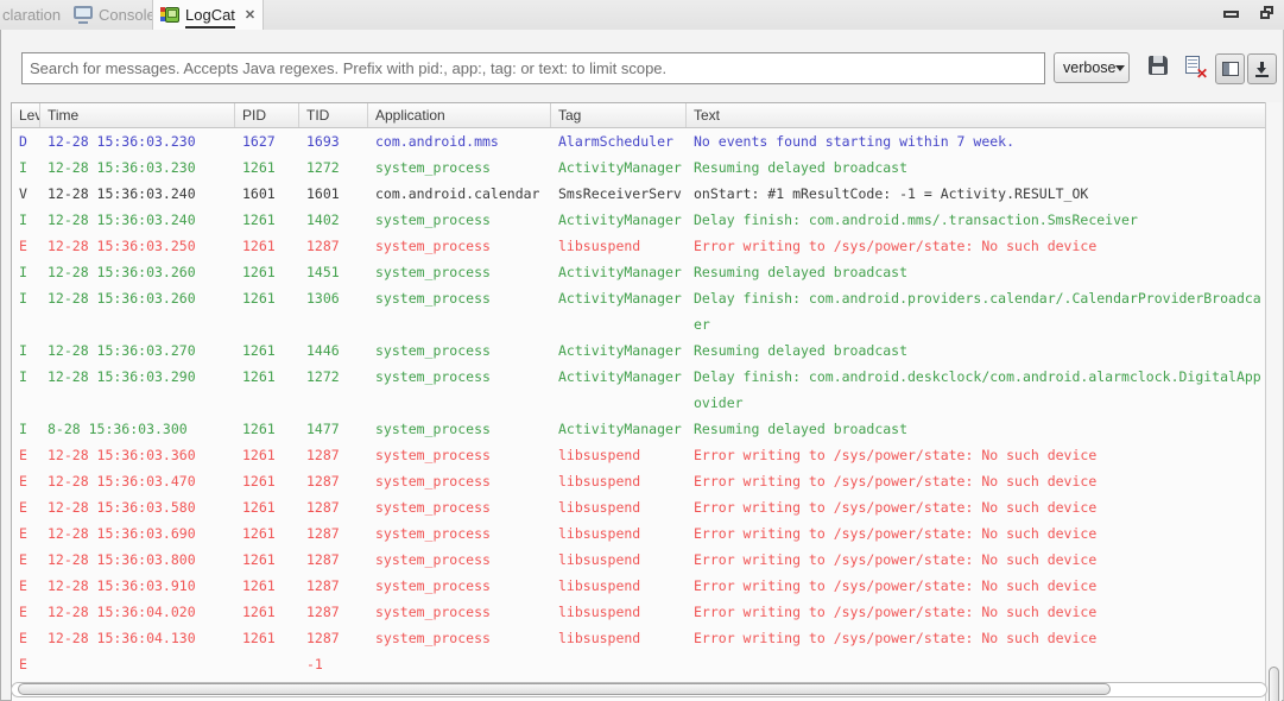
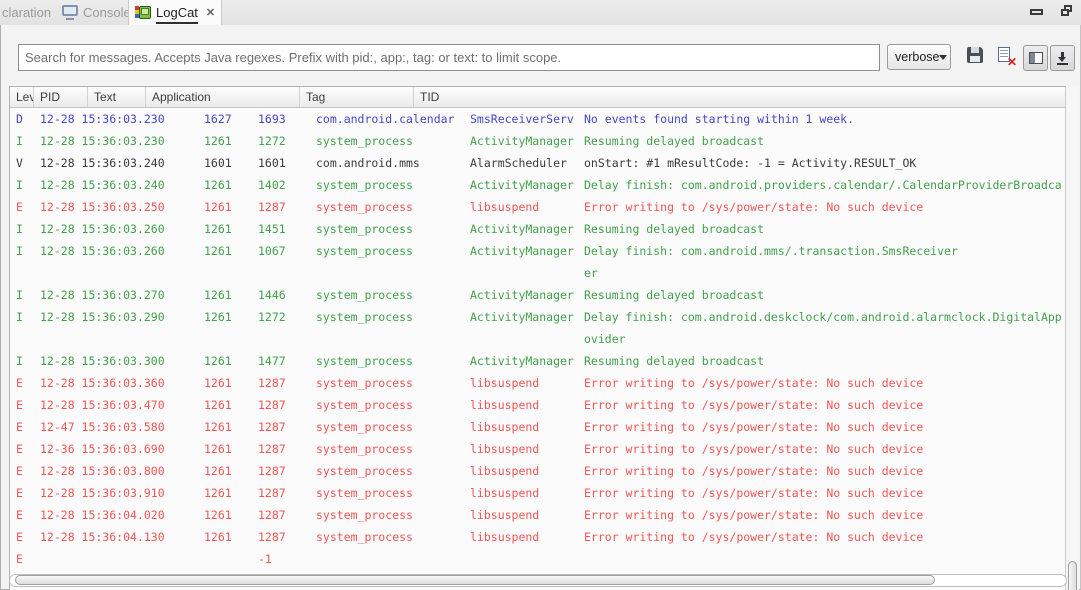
  claration
  Consol
  LogCat
  ✕
  Search for messages. Accepts Java regexes. Prefix with pid:, app:, tag: or text: to limit scope.
  verbose
  ✕
  Lev
- Time
  PID
- TID
+ Text
  Application
  Tag
- Text
+ TID
  D
  12-28 15:36:03.230
  1627
  1693
- com.android.mms
+ com.android.calendar
- AlarmScheduler
+ SmsReceiverServ
- No events found starting within 7 week.
+ No events found starting within 1 week.
  I
  12-28 15:36:03.230
  1261
  1272
  system_process
  ActivityManager
  Resuming delayed broadcast
  V
  12-28 15:36:03.240
  1601
  1601
- com.android.calendar
+ com.android.mms
- SmsReceiverServ
+ AlarmScheduler
  onStart: #1 mResultCode: -1 = Activity.RESULT_OK
  I
  12-28 15:36:03.240
  1261
  1402
  system_process
  ActivityManager
- Delay finish: com.android.mms/.transaction.SmsReceiver
+ Delay finish: com.android.providers.calendar/.CalendarProviderBroadca
  E
  12-28 15:36:03.250
  1261
  1287
  system_process
  libsuspend
  Error writing to /sys/power/state: No such device
  I
  12-28 15:36:03.260
  1261
  1451
  system_process
  ActivityManager
  Resuming delayed broadcast
  I
  12-28 15:36:03.260
  1261
- 1306
+ 1067
  system_process
  ActivityManager
- Delay finish: com.android.providers.calendar/.CalendarProviderBroadca
+ Delay finish: com.android.mms/.transaction.SmsReceiver
  er
  I
  12-28 15:36:03.270
  1261
  1446
  system_process
  ActivityManager
  Resuming delayed broadcast
  I
  12-28 15:36:03.290
  1261
  1272
  system_process
  ActivityManager
  Delay finish: com.android.deskclock/com.android.alarmclock.DigitalApp
  ovider
  I
- 8-28 15:36:03.300
+ 12-28 15:36:03.300
  1261
  1477
  system_process
  ActivityManager
  Resuming delayed broadcast
  E
  12-28 15:36:03.360
  1261
  1287
  system_process
  libsuspend
  Error writing to /sys/power/state: No such device
  E
  12-28 15:36:03.470
  1261
  1287
  system_process
  libsuspend
  Error writing to /sys/power/state: No such device
  E
- 12-28 15:36:03.580
+ 12-47 15:36:03.580
  1261
  1287
  system_process
  libsuspend
  Error writing to /sys/power/state: No such device
  E
- 12-28 15:36:03.690
+ 12-36 15:36:03.690
  1261
  1287
  system_process
  libsuspend
  Error writing to /sys/power/state: No such device
  E
  12-28 15:36:03.800
  1261
  1287
  system_process
  libsuspend
  Error writing to /sys/power/state: No such device
  E
  12-28 15:36:03.910
  1261
  1287
  system_process
  libsuspend
  Error writing to /sys/power/state: No such device
  E
  12-28 15:36:04.020
  1261
  1287
  system_process
  libsuspend
  Error writing to /sys/power/state: No such device
  E
  12-28 15:36:04.130
  1261
  1287
  system_process
  libsuspend
  Error writing to /sys/power/state: No such device
  E
  -1
